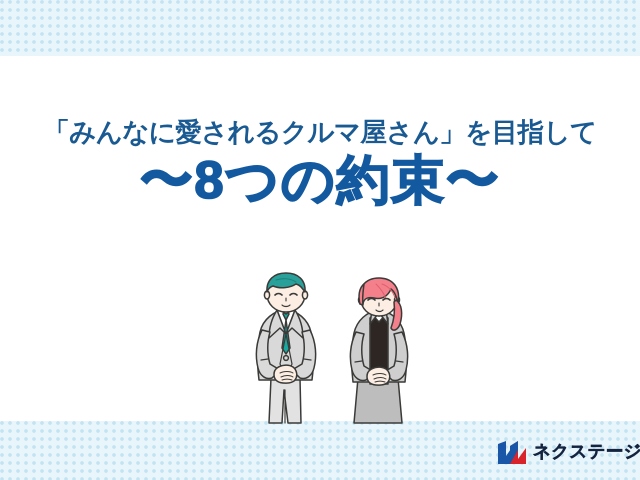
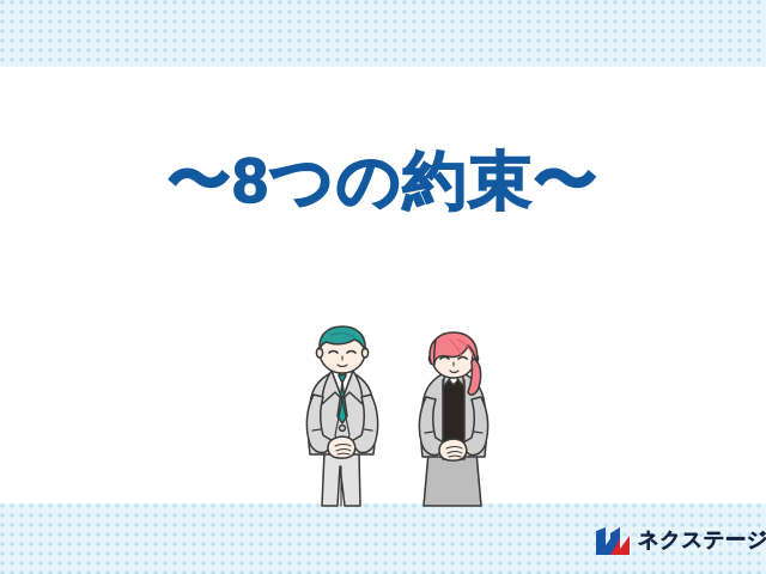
- 「みんなに愛されるクルマ屋さん」を目指して
  〜8つの約束〜
  ネクステージ
